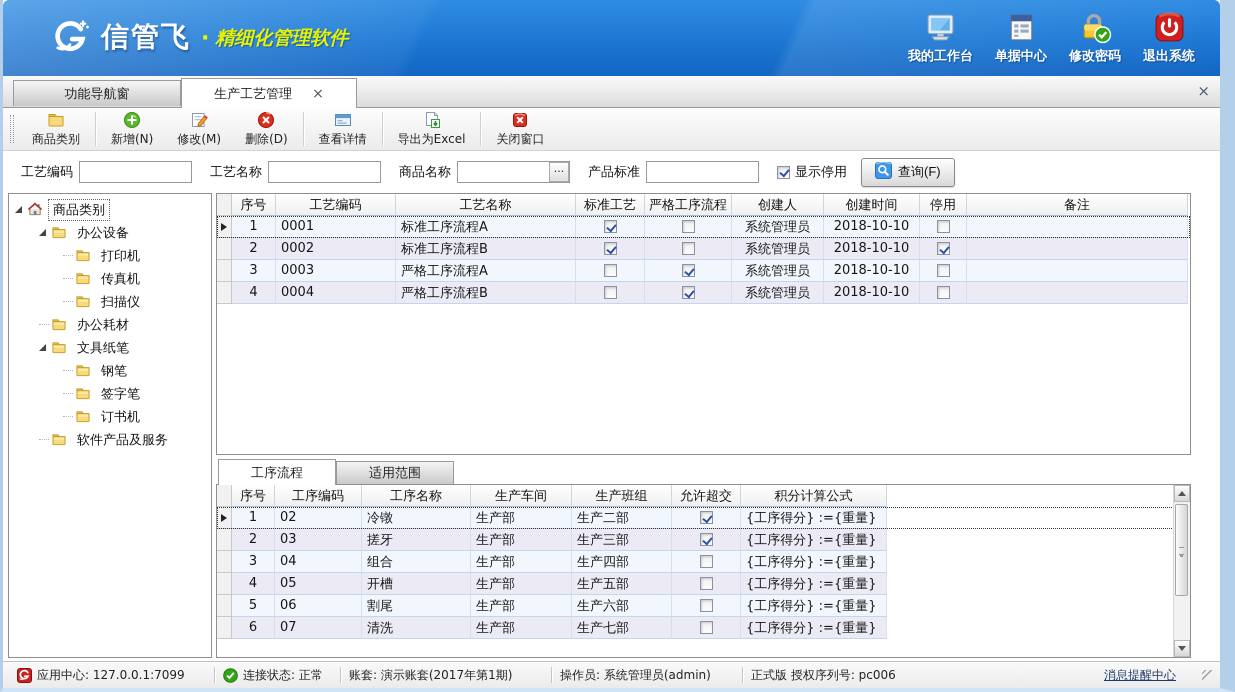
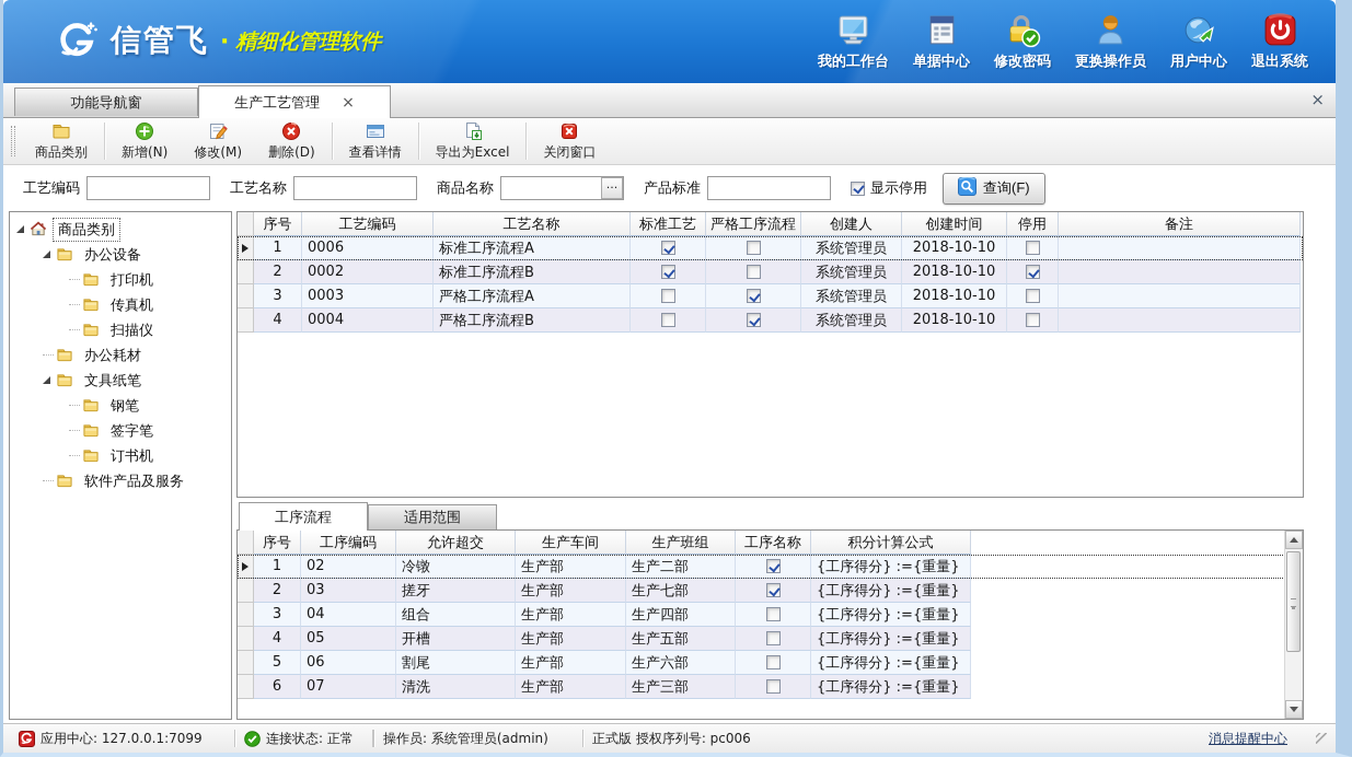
  信管飞
  ·
  精细化管理软件
  我的工作台
  单据中心
  修改密码
+ 更换操作员
+ 用户中心
  退出系统
  功能导航窗
  生产工艺管理
  ×
  ×
  商品类别
  新增(N)
  修改(M)
  删除(D)
  查看详情
  导出为Excel
  关闭窗口
  工艺编码
  工艺名称
  商品名称
  ···
  产品标准
  显示停用
  查询(F)
  商品类别
  办公设备
  打印机
  传真机
  扫描仪
  办公耗材
  文具纸笔
  钢笔
  签字笔
  订书机
  软件产品及服务
  序号
  工艺编码
  工艺名称
  标准工艺
  严格工序流程
  创建人
  创建时间
  停用
  备注
  1
- 0001
+ 0006
  标准工序流程A
  系统管理员
  2018-10-10
  2
  0002
  标准工序流程B
  系统管理员
  2018-10-10
  3
  0003
  严格工序流程A
  系统管理员
  2018-10-10
  4
  0004
  严格工序流程B
  系统管理员
  2018-10-10
  工序流程
  适用范围
  序号
  工序编码
- 工序名称
+ 允许超交
  生产车间
  生产班组
- 允许超交
+ 工序名称
  积分计算公式
  1
  02
  冷镦
  生产部
  生产二部
  {工序得分} :={重量}
  2
  03
  搓牙
  生产部
- 生产三部
+ 生产七部
  {工序得分} :={重量}
  3
  04
  组合
  生产部
  生产四部
  {工序得分} :={重量}
  4
  05
  开槽
  生产部
  生产五部
  {工序得分} :={重量}
  5
  06
  割尾
  生产部
  生产六部
  {工序得分} :={重量}
  6
  07
  清洗
  生产部
- 生产七部
+ 生产三部
  {工序得分} :={重量}
  应用中心: 127.0.0.1:7099
  连接状态: 正常
- 账套: 演示账套(2017年第1期)
  操作员: 系统管理员(admin)
  正式版 授权序列号: pc006
  消息提醒中心
